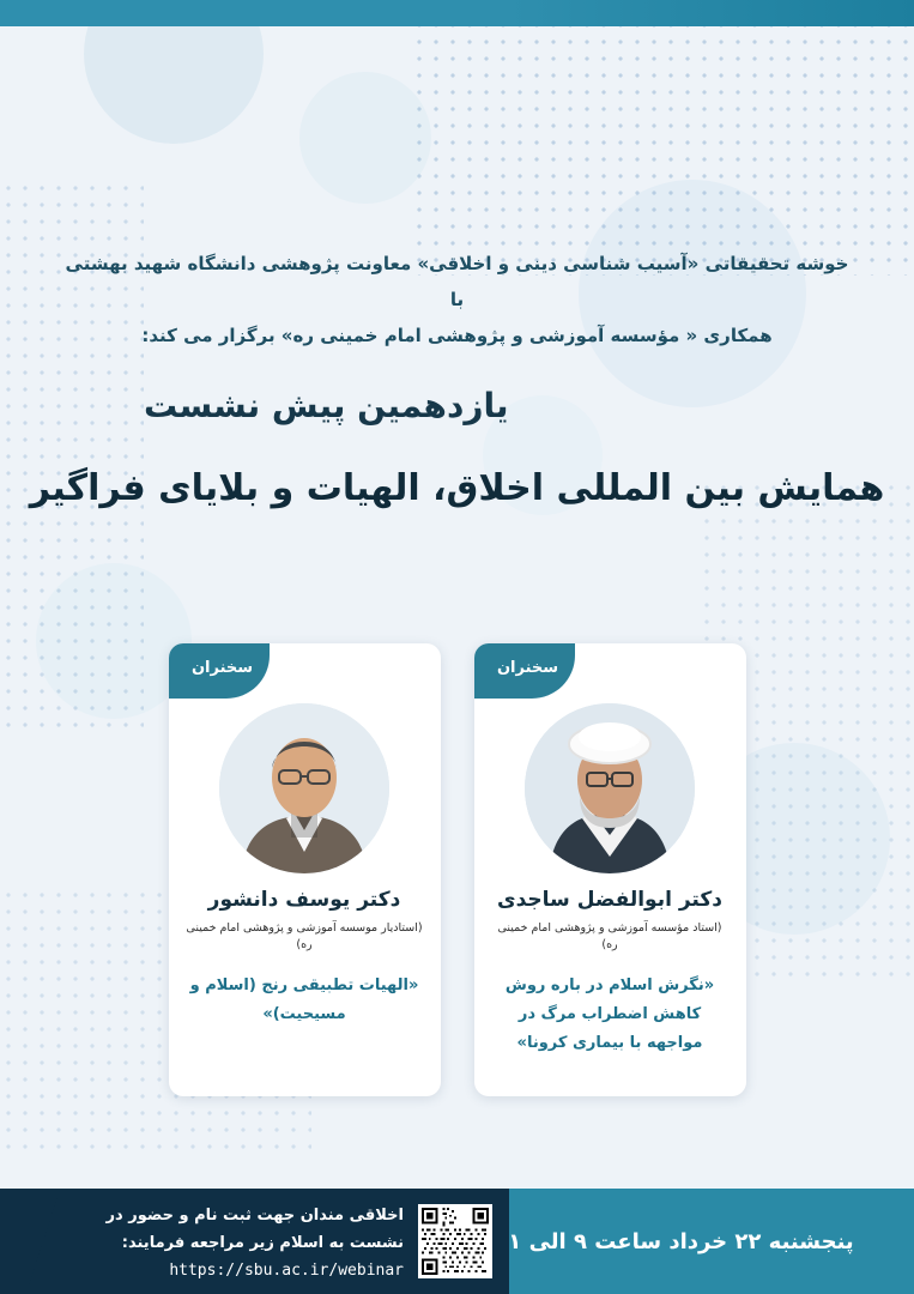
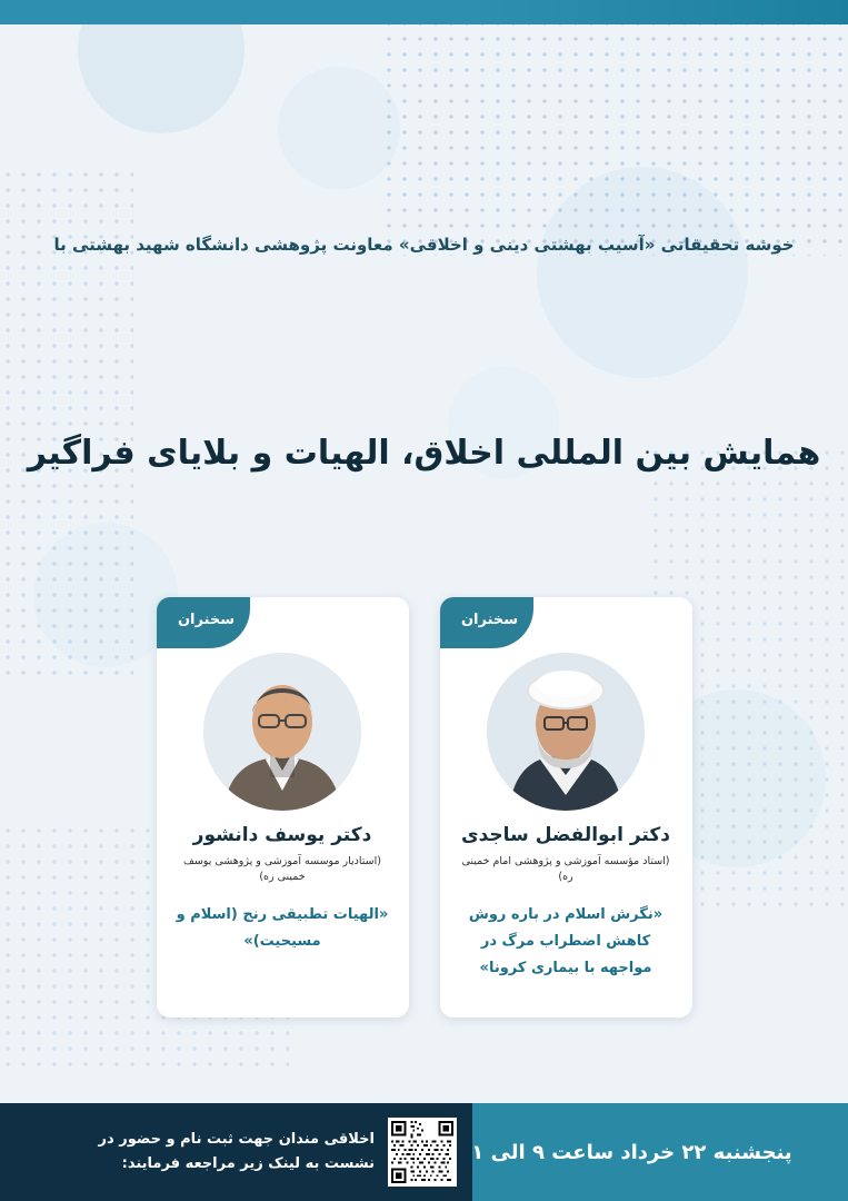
- خوشه تحقیقاتی «آسیب شناسی دینی و اخلاقی» معاونت پژوهشی دانشگاه شهید بهشتی با
+ خوشه تحقیقاتی «آسیب بهشتی دینی و اخلاقی» معاونت پژوهشی دانشگاه شهید بهشتی با
- همکاری « مؤسسه آموزشی و پژوهشی امام خمینی ره» برگزار می کند:
- یازدهمین پیش نشست
  همایش بین المللی اخلاق، الهیات و بلایای فراگیر
  سخنران
  دکتر ابوالفضل ساجدی
  (استاد مؤسسه آموزشی و پژوهشی امام خمینی ره)
  «نگرش اسلام در باره روش کاهش اضطراب مرگ در مواجهه با بیماری کرونا»
  سخنران
  دکتر یوسف دانشور
- (استادیار موسسه آموزشی و پژوهشی امام خمینی ره)
+ (استادیار موسسه آموزشی و پژوهشی یوسف خمینی ره)
  «الهیات تطبیقی رنج (اسلام و مسیحیت)»
  پنجشنبه ۲۲ خرداد ساعت ۹ الی ۱
  اخلاقی مندان جهت ثبت نام و حضور در
- نشست به اسلام زیر مراجعه فرمایند:
+ نشست به لینک زیر مراجعه فرمایند:
- https://sbu.ac.ir/webinar
